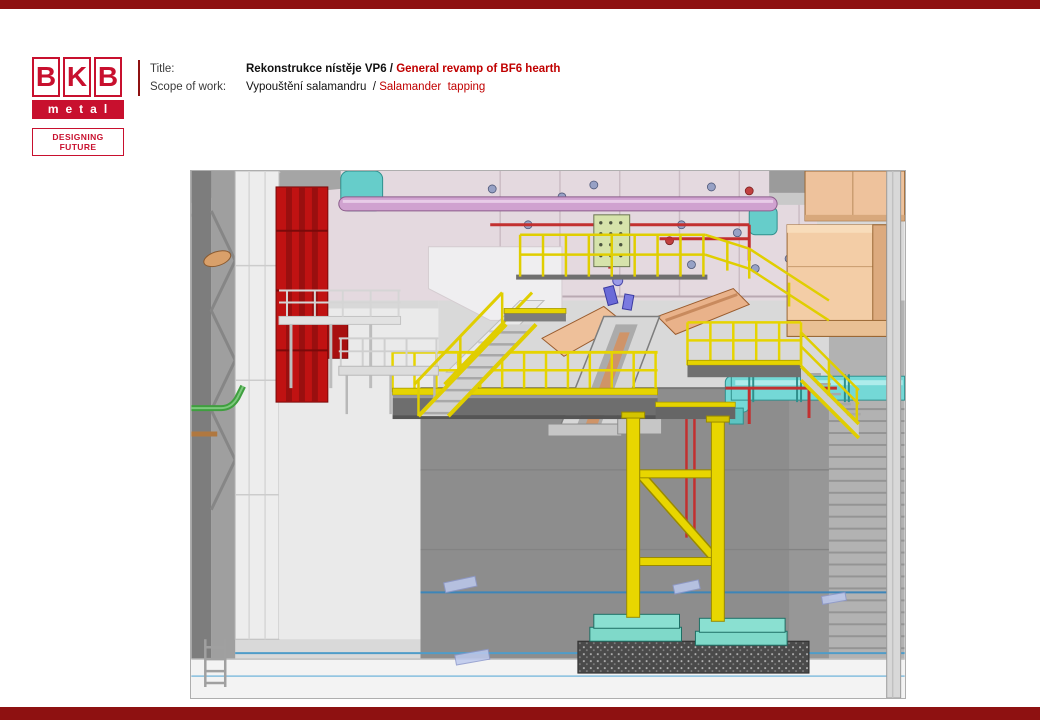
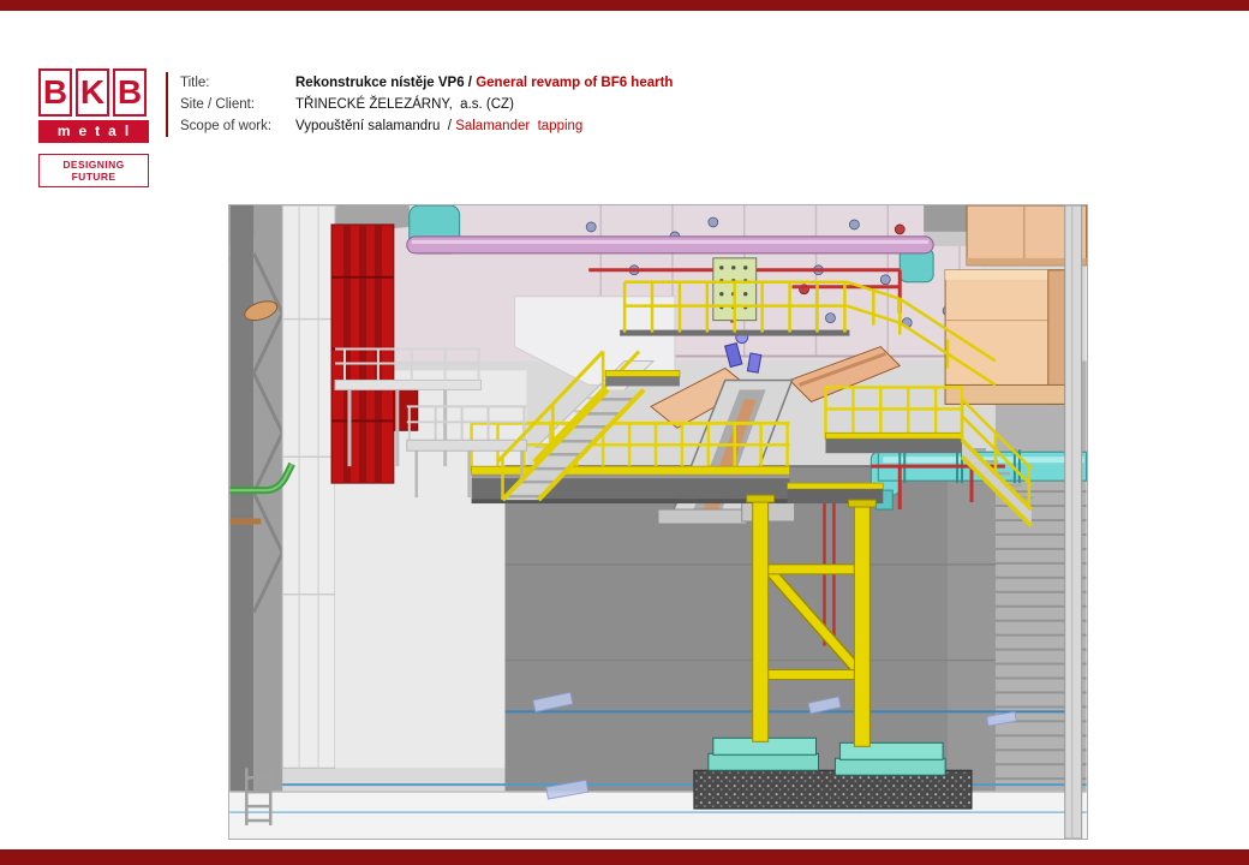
  B
  K
  B
  metal
  DESIGNING FUTURE
  Title:
  Rekonstrukce nístěje VP6 / General revamp of BF6 hearth
+ Site / Client:
+ TŘINECKÉ ŽELEZÁRNY, a.s. (CZ)
  Scope of work:
  Vypouštění salamandru / Salamander tapping
